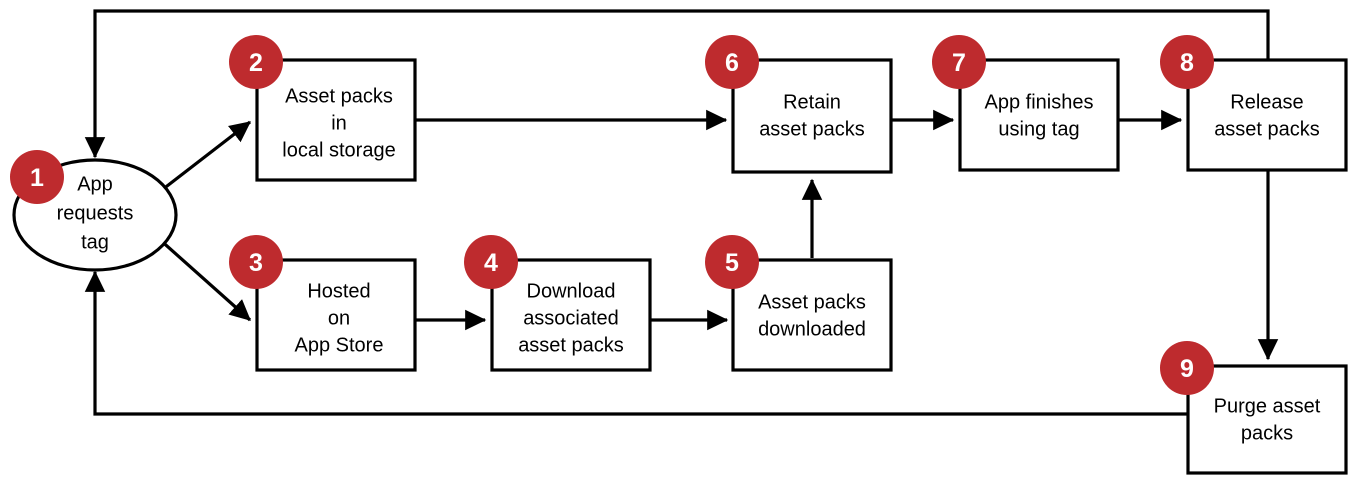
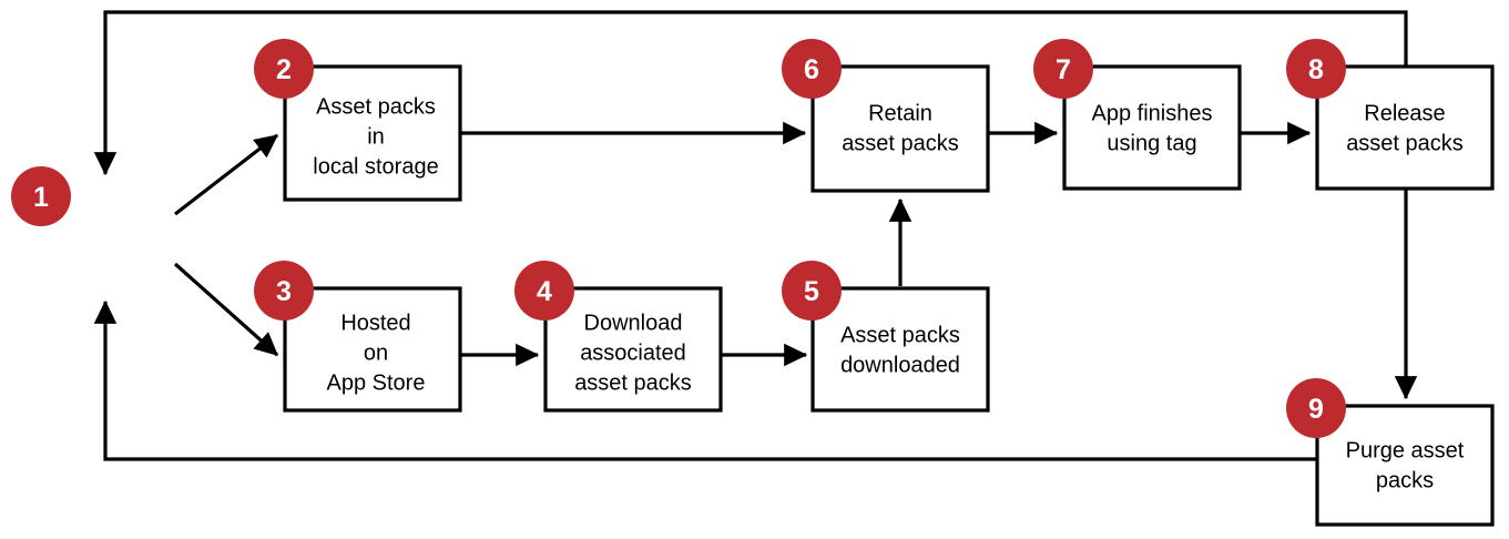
- App
- requests
- tag
  Asset packs
  in
  local storage
  Hosted
  on
  App Store
  Download
  associated
  asset packs
  Asset packs
  downloaded
  Retain
  asset packs
  App finishes
  using tag
  Release
  asset packs
  Purge asset
  packs
  1
  2
  3
  4
  5
  6
  7
  8
  9
